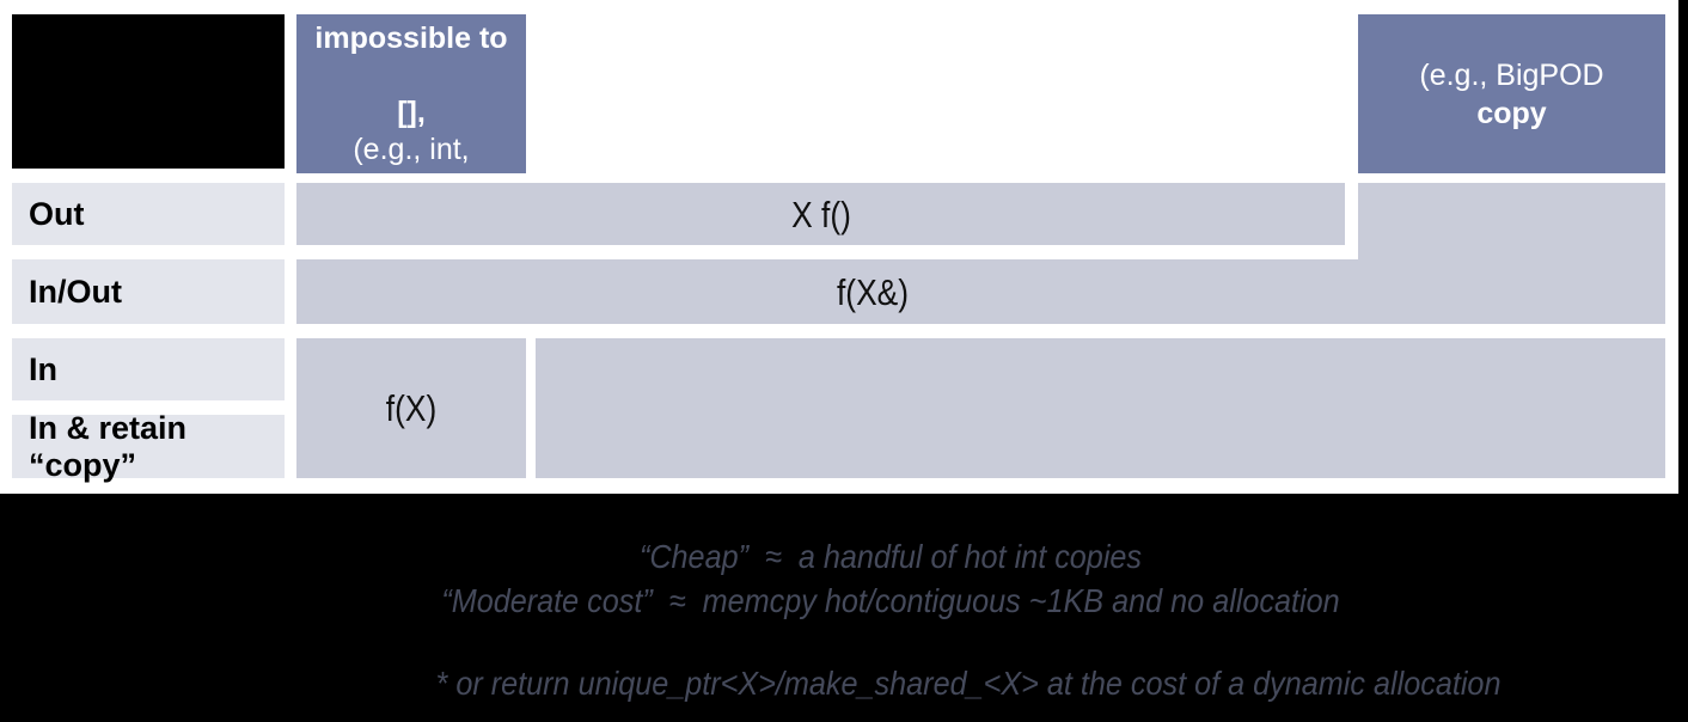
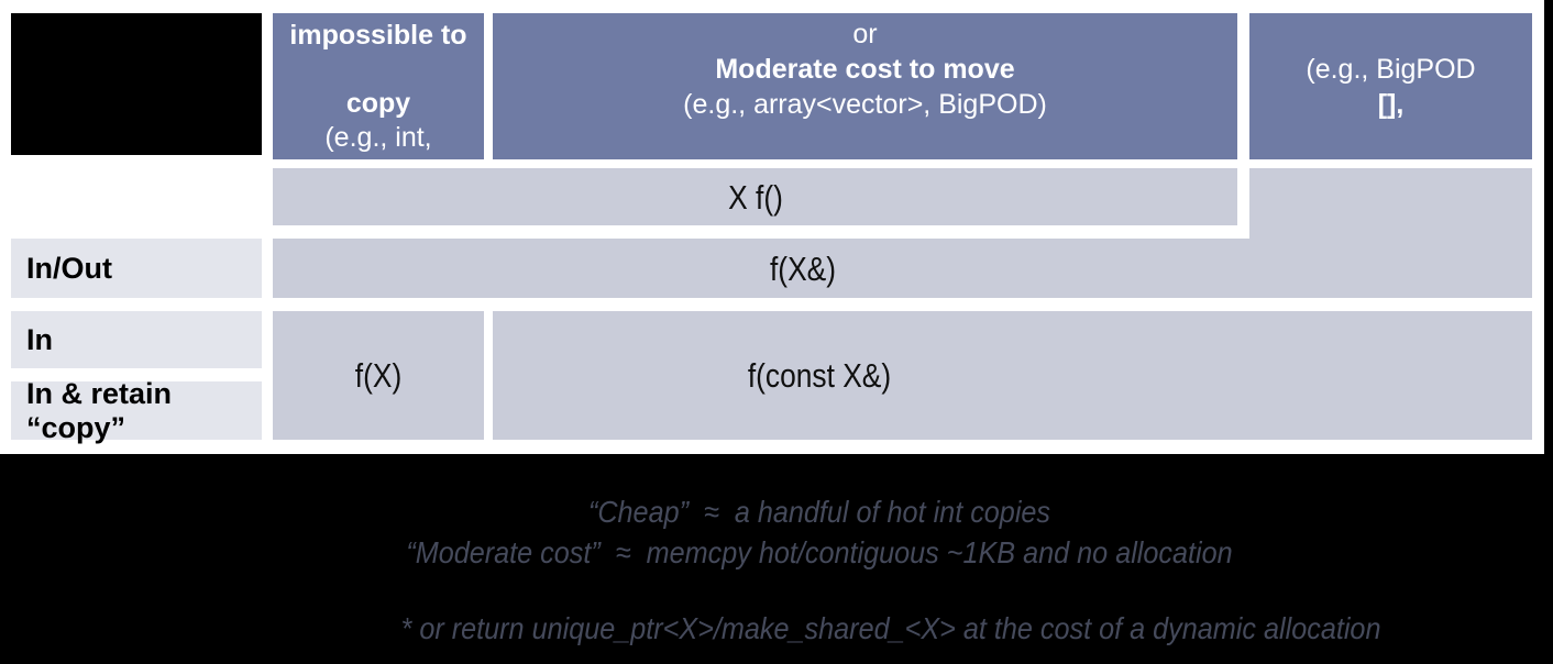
  impossible to
- [],
+ copy
  (e.g., int,
+ or
+ Moderate cost to move
+ (e.g., array<vector>, BigPOD)
  (e.g., BigPOD
- copy
+ [],
- Out
  In/Out
  In
  In & retain “copy”
  X f()
  f(X&)
  f(X)
+ f(const X&)
  “Cheap” ≈ a handful of hot int copies
  “Moderate cost” ≈ memcpy hot/contiguous ~1KB and no allocation
  * or return unique_ptr<X>/make_shared_<X> at the cost of a dynamic allocation
